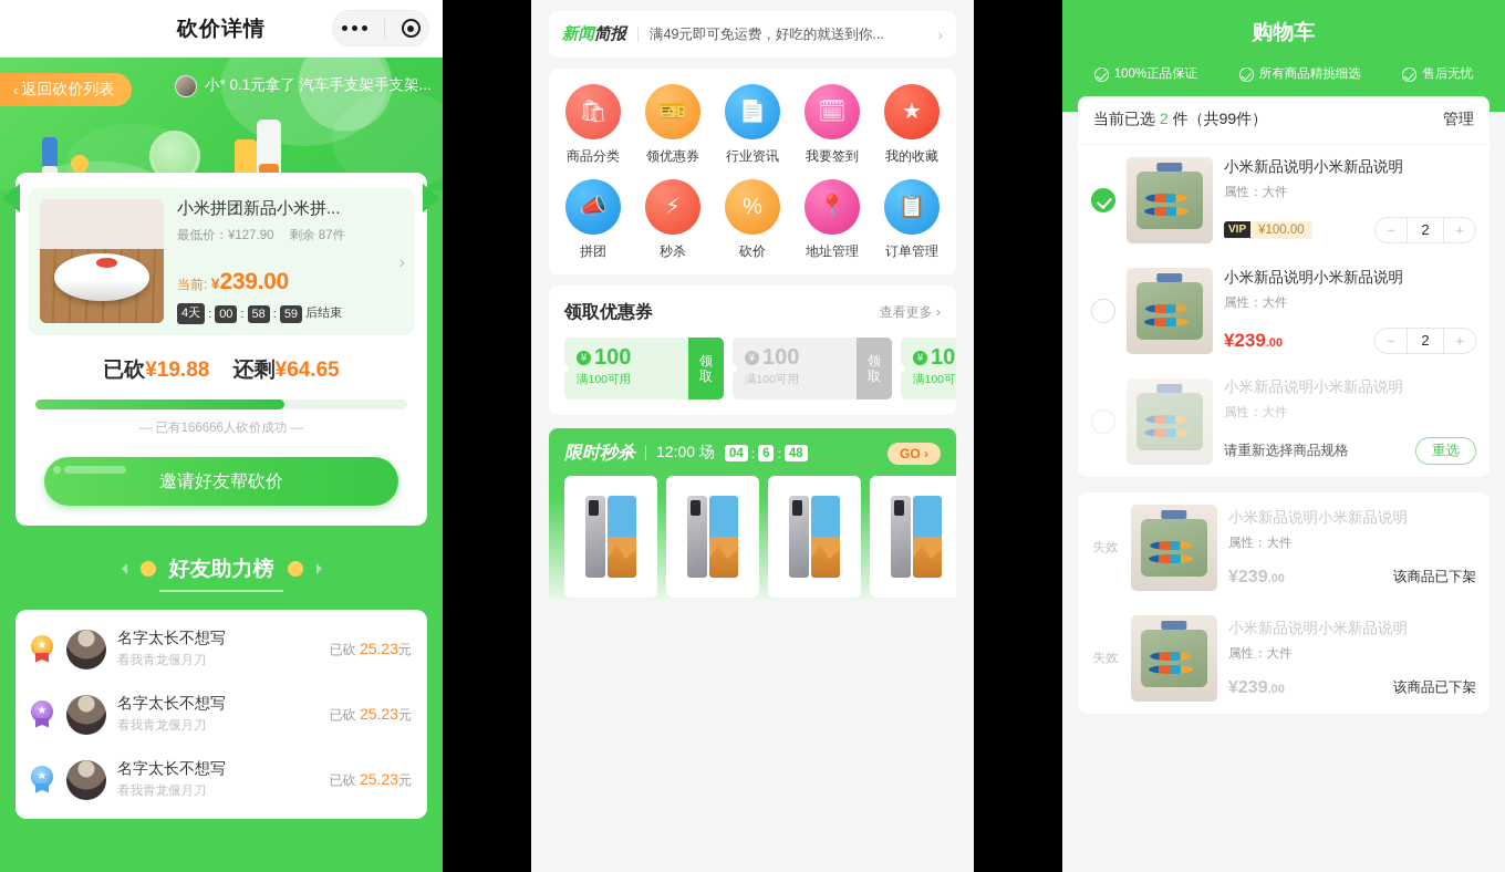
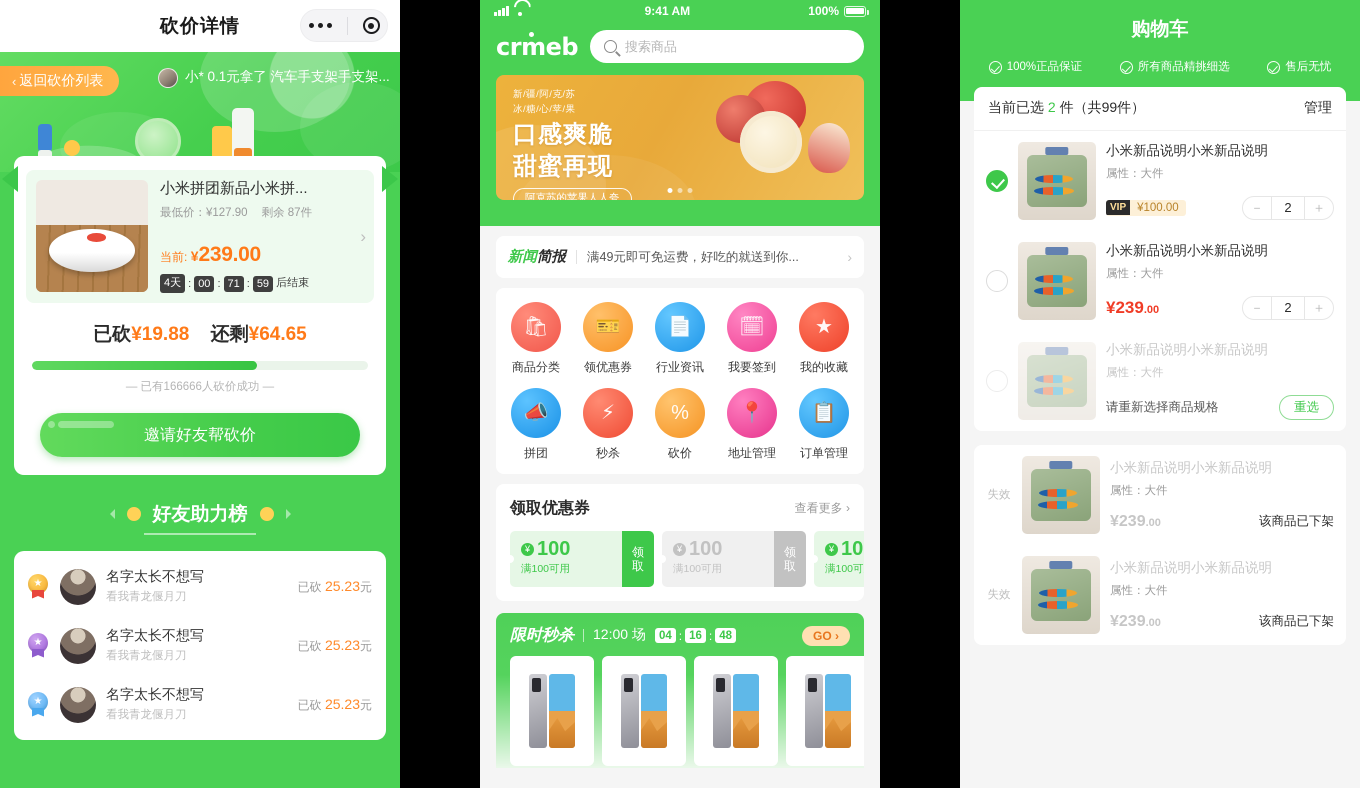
  砍价详情
  ‹
  返回砍价列表
  小* 0.1元拿了 汽车手支架手支架...
  小米拼团新品小米拼...
  最低价：¥127.90
  剩余 87件
  当前: ¥239.00
  4天
  :
  00
  :
- 58
+ 71
  :
  59
  后结束
  ›
  已砍¥19.88 还剩¥64.65
  — 已有166666人砍价成功 —
  邀请好友帮砍价
  好友助力榜
  名字太长不想写
  看我青龙偃月刀
  已砍 25.23元
  名字太长不想写
  看我青龙偃月刀
  已砍 25.23元
  名字太长不想写
  看我青龙偃月刀
  已砍 25.23元
+ 9:41 AM
+ 100%
+ crmeb
+ 搜索商品
+ 新/疆/阿/克/苏
+ 冰/糖/心/苹/果
+ 口感爽脆
+ 甜蜜再现
+ 阿克苏的苹果人人夸
  新闻简报
  满49元即可免运费，好吃的就送到你...
  ›
  🛍
  商品分类
  🎫
  领优惠券
  📄
  行业资讯
  🗓
  我要签到
  ★
  我的收藏
  📣
  拼团
  ⚡
  秒杀
  %
  砍价
  📍
  地址管理
  📋
  订单管理
  领取优惠券
  查看更多 ›
  ¥
  100
  满100可用
  领取
  ¥
  100
  满100可用
  领取
  ¥
  满100可
  限时秒杀
  12:00 场
  04
  :
- 6
+ 16
  :
  48
  GO ›
  购物车
  100%正品保证
  所有商品精挑细选
  售后无忧
  当前已选 2 件（共99件）
  管理
  小米新品说明小米新品说明
  属性：大件
  VIP
  ¥100.00
  －
  2
  ＋
  小米新品说明小米新品说明
  属性：大件
  ¥239.00
  －
  2
  ＋
  小米新品说明小米新品说明
  属性：大件
  请重新选择商品规格
  重选
  失效
  小米新品说明小米新品说明
  属性：大件
  ¥239.00
  该商品已下架
  失效
  小米新品说明小米新品说明
  属性：大件
  ¥239.00
  该商品已下架
